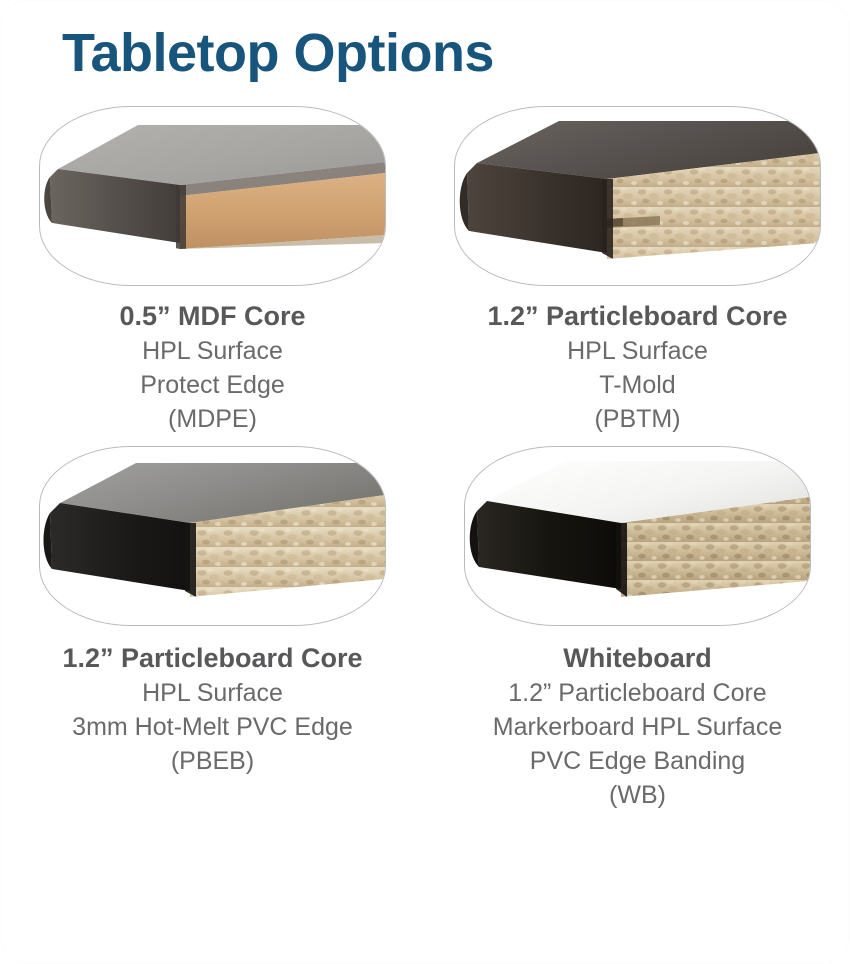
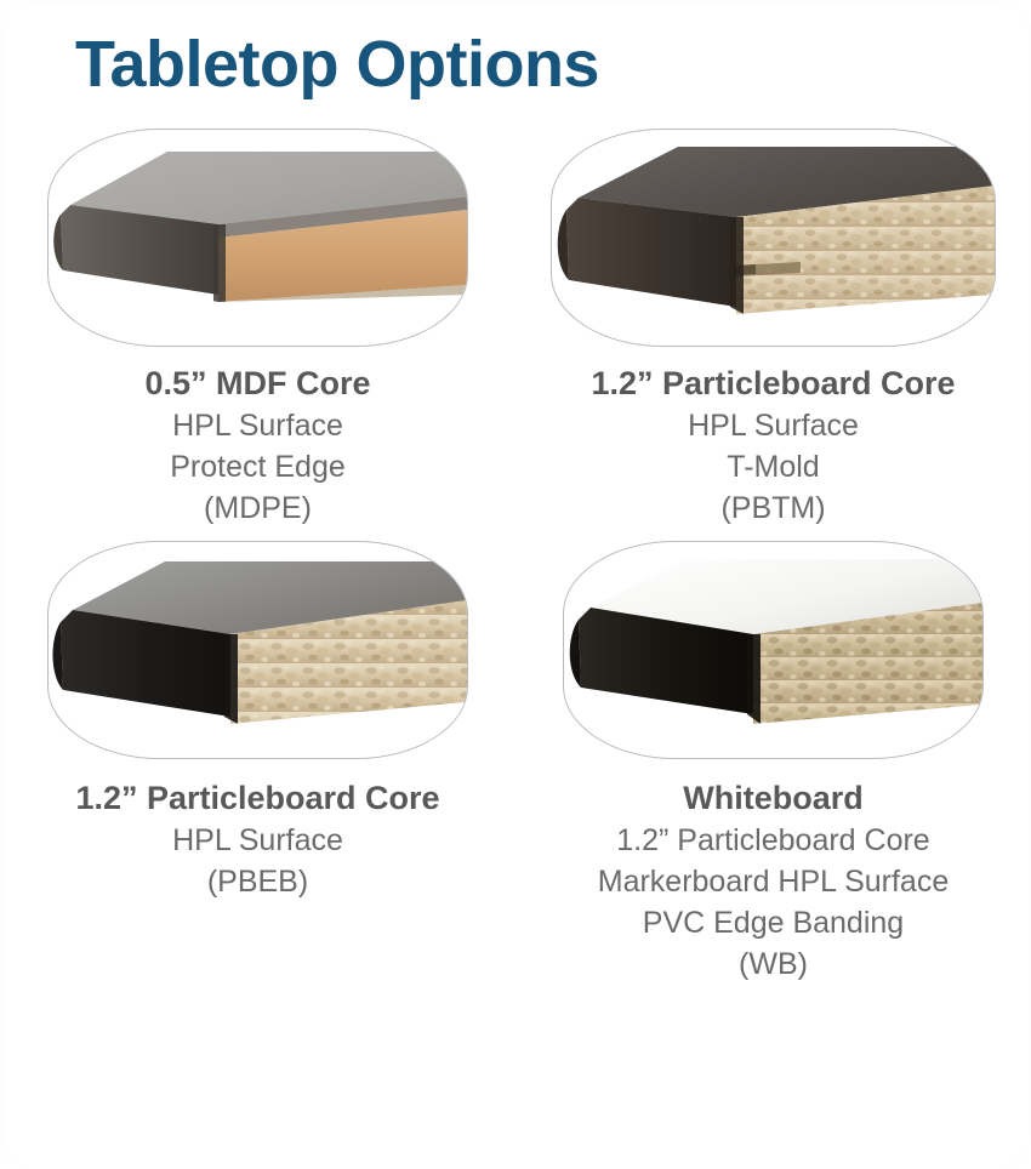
  Tabletop Options
  0.5” MDF Core
  HPL Surface
  Protect Edge
  (MDPE)
  1.2” Particleboard Core
  HPL Surface
  T-Mold
  (PBTM)
  1.2” Particleboard Core
  HPL Surface
- 3mm Hot-Melt PVC Edge
  (PBEB)
  Whiteboard
  1.2” Particleboard Core
  Markerboard HPL Surface
  PVC Edge Banding
  (WB)
